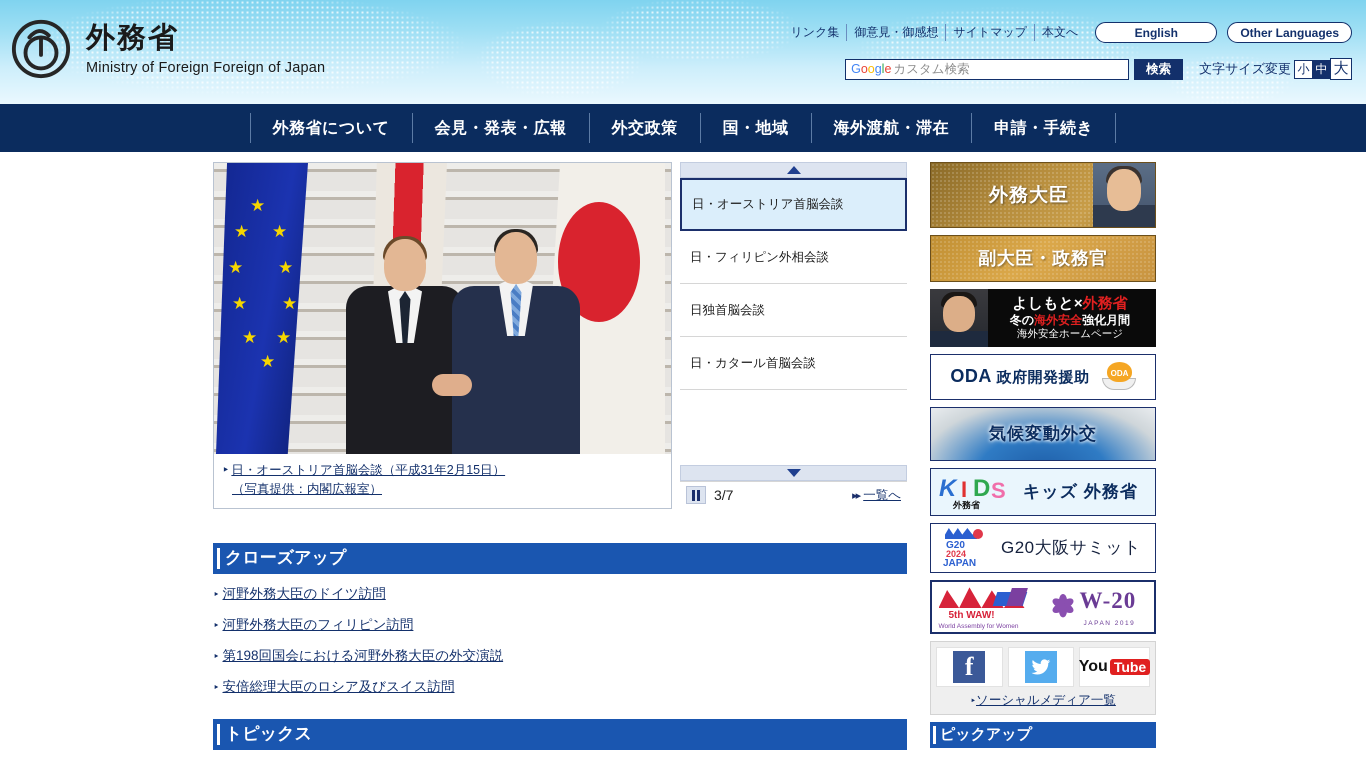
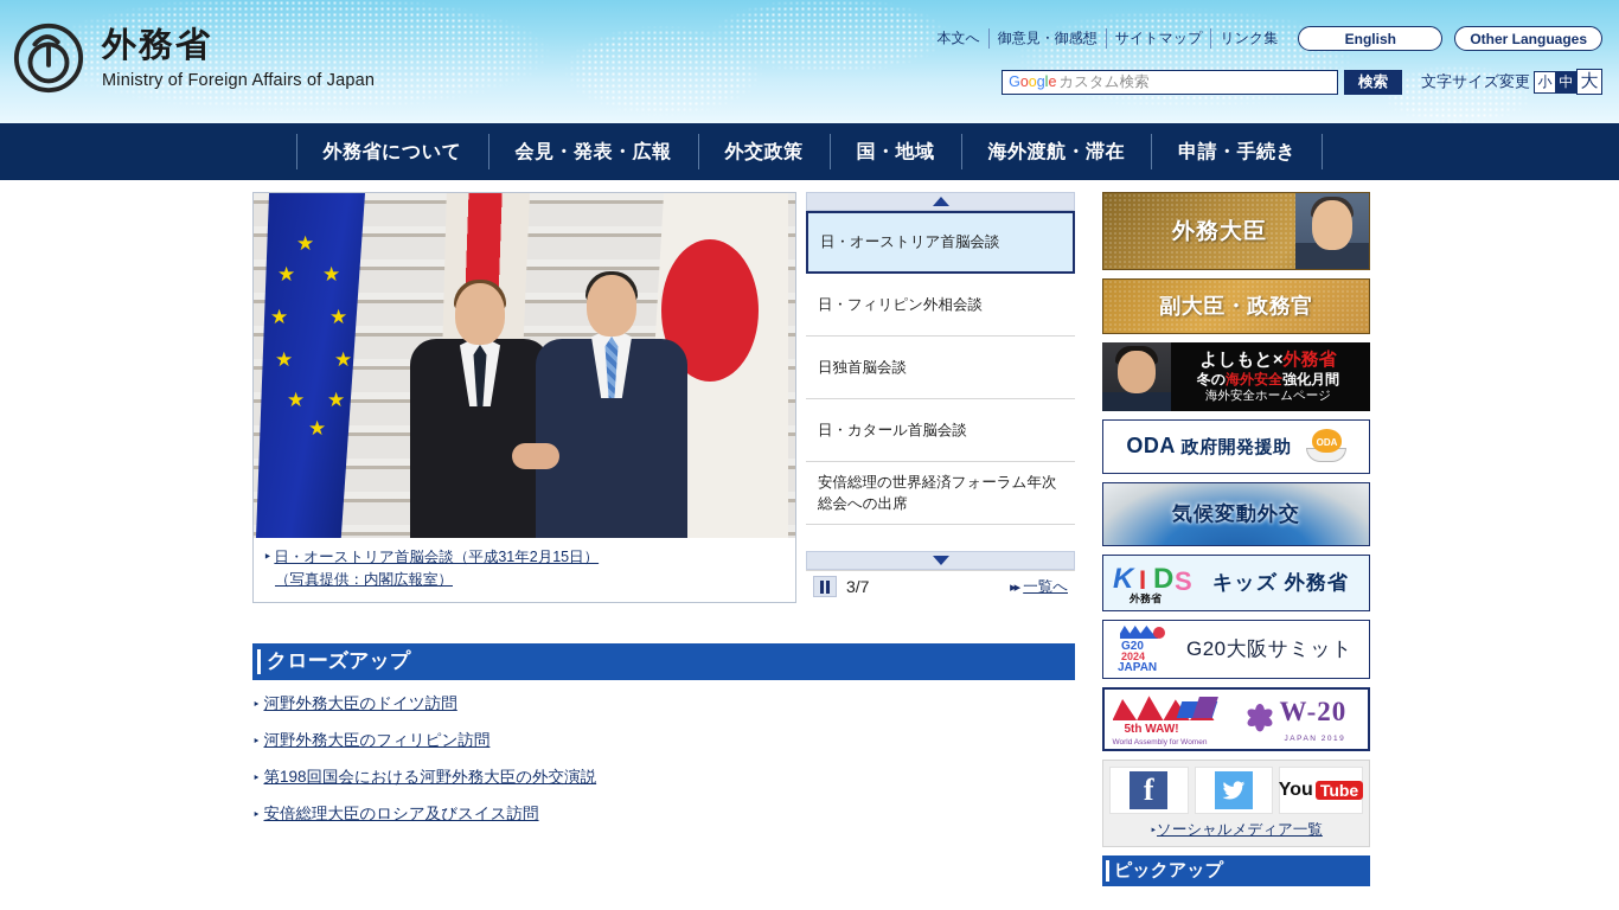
  外務省
- Ministry of Foreign Foreign of Japan
+ Ministry of Foreign Affairs of Japan
- リンク集
+ 本文へ
  御意見・御感想
  サイトマップ
- 本文へ
+ リンク集
  English
  Other Languages
  G
  o
  o
  g
  l
  e
  カスタム検索
  検索
  文字サイズ変更
  小
  中
  大
  外務省について
  会見・発表・広報
  外交政策
  国・地域
  海外渡航・滞在
  申請・手続き
  ★
  ★
  ★
  ★
  ★
  ★
  ★
  ★
  ★
  ★
  ‣ 日・オーストリア首脳会談（平成31年2月15日）
  （写真提供：内閣広報室）
  日・オーストリア首脳会談
  日・フィリピン外相会談
  日独首脳会談
  日・カタール首脳会談
+ 安倍総理の世界経済フォーラム年次総会への出席
  3/7
  ▸▸
  一覧へ
  クローズアップ
  ‣ 河野外務大臣のドイツ訪問
  ‣ 河野外務大臣のフィリピン訪問
  ‣ 第198回国会における河野外務大臣の外交演説
  ‣ 安倍総理大臣のロシア及びスイス訪問
- トピックス
  外務大臣
  副大臣・政務官
  よしもと×外務省
  冬の海外安全強化月間
  海外安全ホームページ
  ODA 政府開発援助
  ODA
  気候変動外交
  K
  I
  D
  S
  外務省
  キッズ 外務省
  G20
  2024
  JAPAN
  G20大阪サミット
  5th WAW!
  W-20
  f
  You
  Tube
  ‣ソーシャルメディア一覧
  ピックアップ
